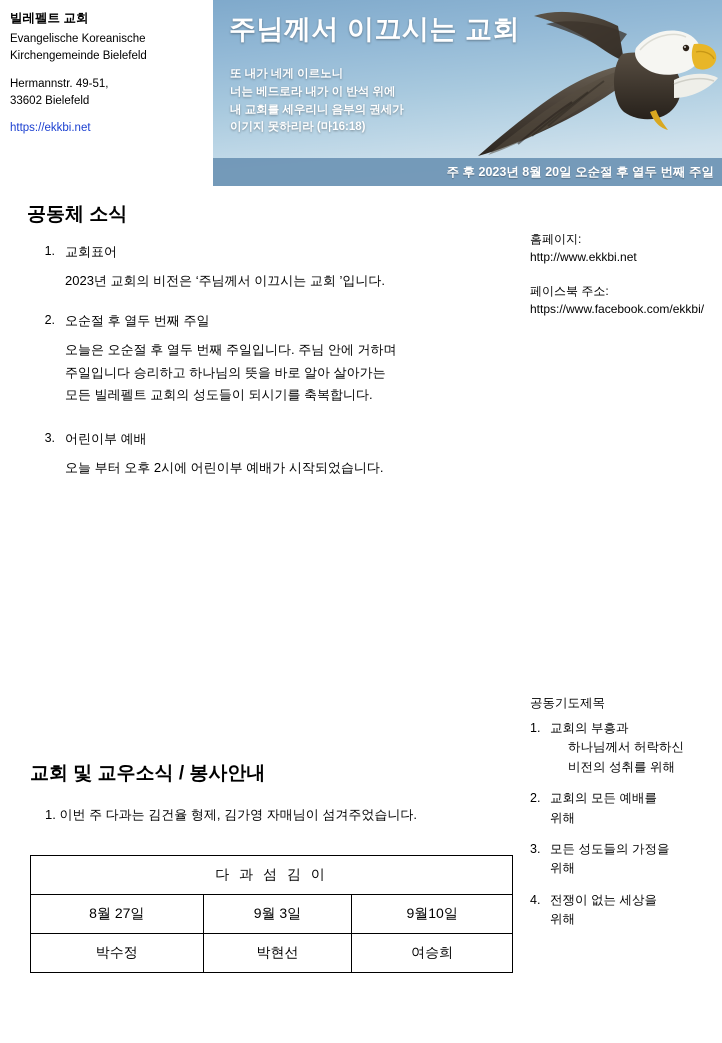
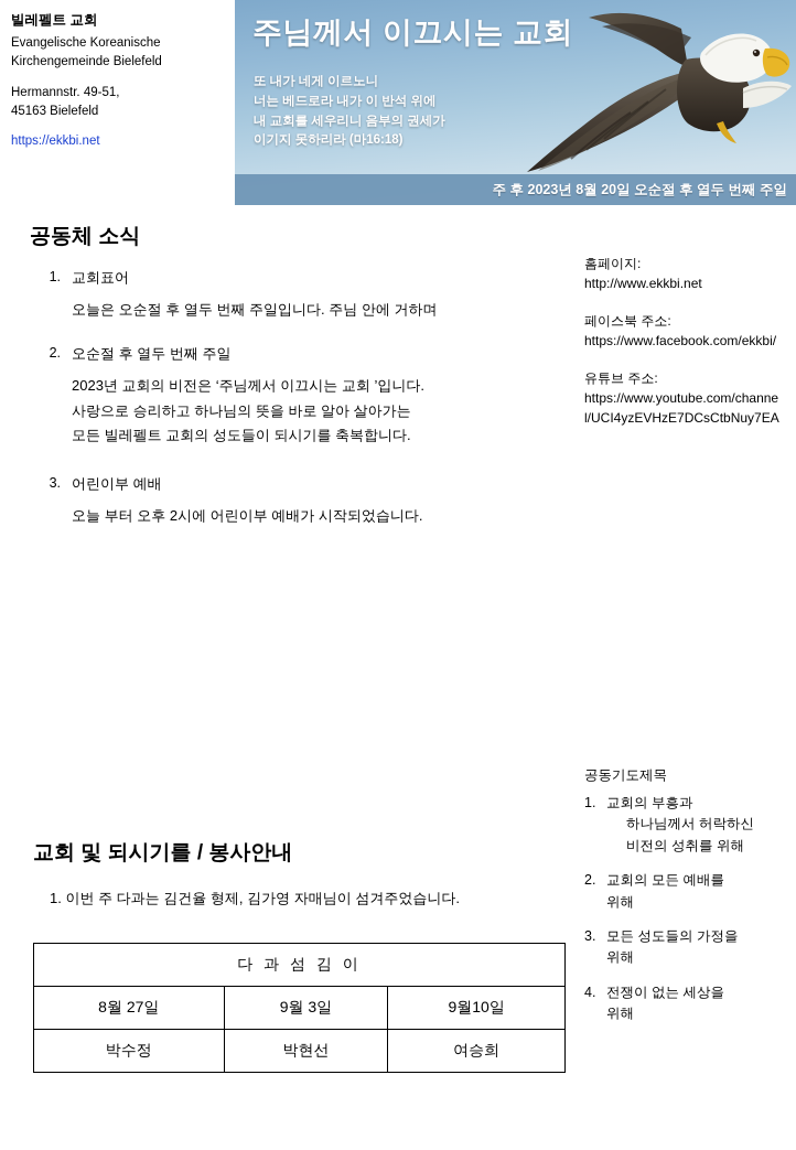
  빌레펠트 교회
  Evangelische Koreanische
  Kirchengemeinde Bielefeld
  Hermannstr. 49-51,
- 33602 Bielefeld
+ 45163 Bielefeld
  https://ekkbi.net
  주님께서 이끄시는 교회
  또 내가 네게 이르노니
  너는 베드로라 내가 이 반석 위에
  내 교회를 세우리니 음부의 권세가
  이기지 못하리라 (마16:18)
  주 후 2023년 8월 20일 오순절 후 열두 번째 주일
  공동체 소식
  1.
  교회표어
- 2023년 교회의 비전은 ‘주님께서 이끄시는 교회 ’입니다.
+ 오늘은 오순절 후 열두 번째 주일입니다. 주님 안에 거하며
  2.
  오순절 후 열두 번째 주일
- 오늘은 오순절 후 열두 번째 주일입니다. 주님 안에 거하며
+ 2023년 교회의 비전은 ‘주님께서 이끄시는 교회 ’입니다.
- 주일입니다 승리하고 하나님의 뜻을 바로 알아 살아가는
+ 사랑으로 승리하고 하나님의 뜻을 바로 알아 살아가는
  모든 빌레펠트 교회의 성도들이 되시기를 축복합니다.
  3.
  어린이부 예배
  오늘 부터 오후 2시에 어린이부 예배가 시작되었습니다.
  홈페이지:
  http://www.ekkbi.net
  페이스북 주소:
  https://www.facebook.com/ekkbi/
+ 유튜브 주소:
+ https://www.youtube.com/channel/UCI4yzEVHzE7DCsCtbNuy7EA
  공동기도제목
  1.
  교회의 부흥과
  하나님께서 허락하신
  비전의 성취를 위해
  2.
  교회의 모든 예배를
  위해
  3.
  모든 성도들의 가정을
  위해
  4.
  전쟁이 없는 세상을
  위해
- 교회 및 교우소식 / 봉사안내
+ 교회 및 되시기를 / 봉사안내
  1. 이번 주 다과는 김건율 형제, 김가영 자매님이 섬겨주었습니다.
  다 과 섬 김 이
  8월 27일	9월 3일	9월10일
  박수정	박현선	여승희
